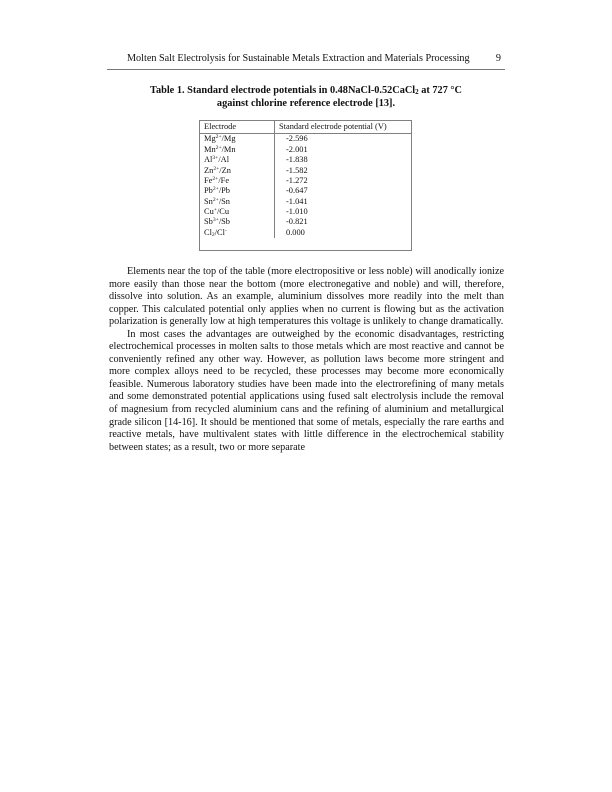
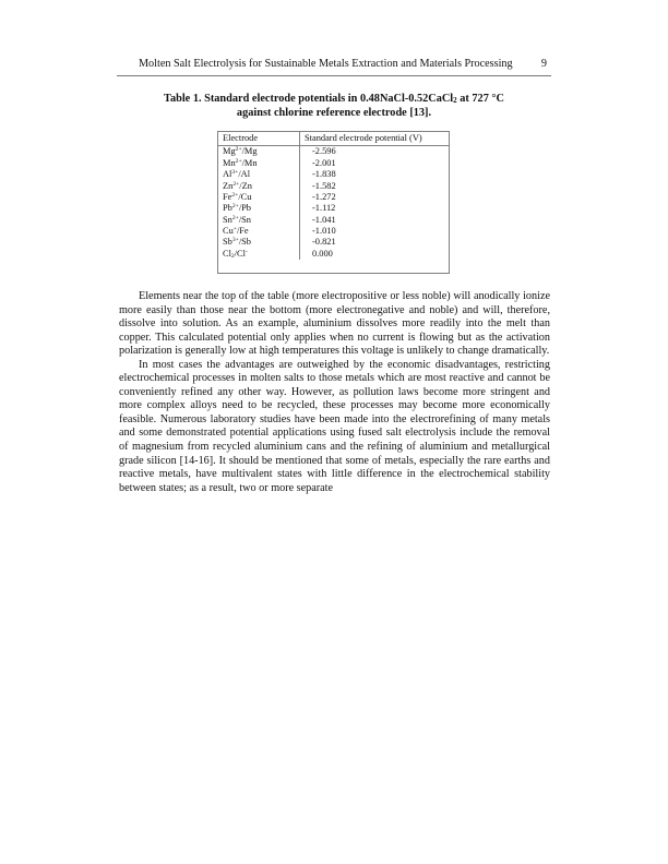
  Molten Salt Electrolysis for Sustainable Metals Extraction and Materials Processing
  9
  Table 1. Standard electrode potentials in 0.48NaCl-0.52CaCl2 at 727 °C
  against chlorine reference electrode [13].
  Electrode	Standard electrode potential (V)
  Mg /Mg	-2.596
  Mn /Mn	-2.001
  Al /Al	-1.838
  Zn /Zn	-1.582
- Fe /Fe	-1.272
+ Fe /Cu	-1.272
- Pb /Pb	-0.647
+ Pb /Pb	-1.112
  Sn /Sn	-1.041
- Cu /Cu	-1.010
+ Cu /Fe	-1.010
  Sb /Sb	-0.821
  Cl /Cl	0.000
  Elements near the top of the table (more electropositive or less noble) will anodically ionize more easily than those near the bottom (more electronegative and noble) and will, therefore, dissolve into solution. As an example, aluminium dissolves more readily into the melt than copper. This calculated potential only applies when no current is flowing but as the activation polarization is generally low at high temperatures this voltage is unlikely to change dramatically.
  In most cases the advantages are outweighed by the economic disadvantages, restricting electrochemical processes in molten salts to those metals which are most reactive and cannot be conveniently refined any other way. However, as pollution laws become more stringent and more complex alloys need to be recycled, these processes may become more economically feasible. Numerous laboratory studies have been made into the electrorefining of many metals and some demonstrated potential applications using fused salt electrolysis include the removal of magnesium from recycled aluminium cans and the refining of aluminium and metallurgical grade silicon [14-16]. It should be mentioned that some of metals, especially the rare earths and reactive metals, have multivalent states with little difference in the electrochemical stability between states; as a result, two or more separate
